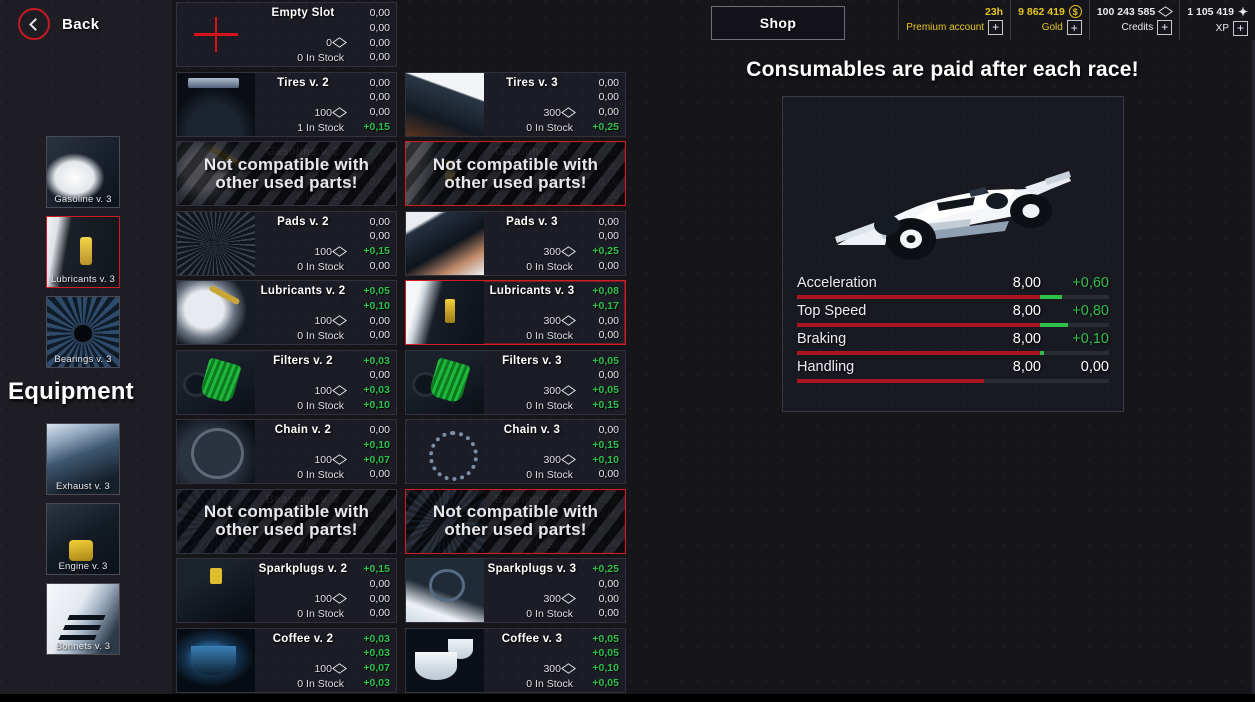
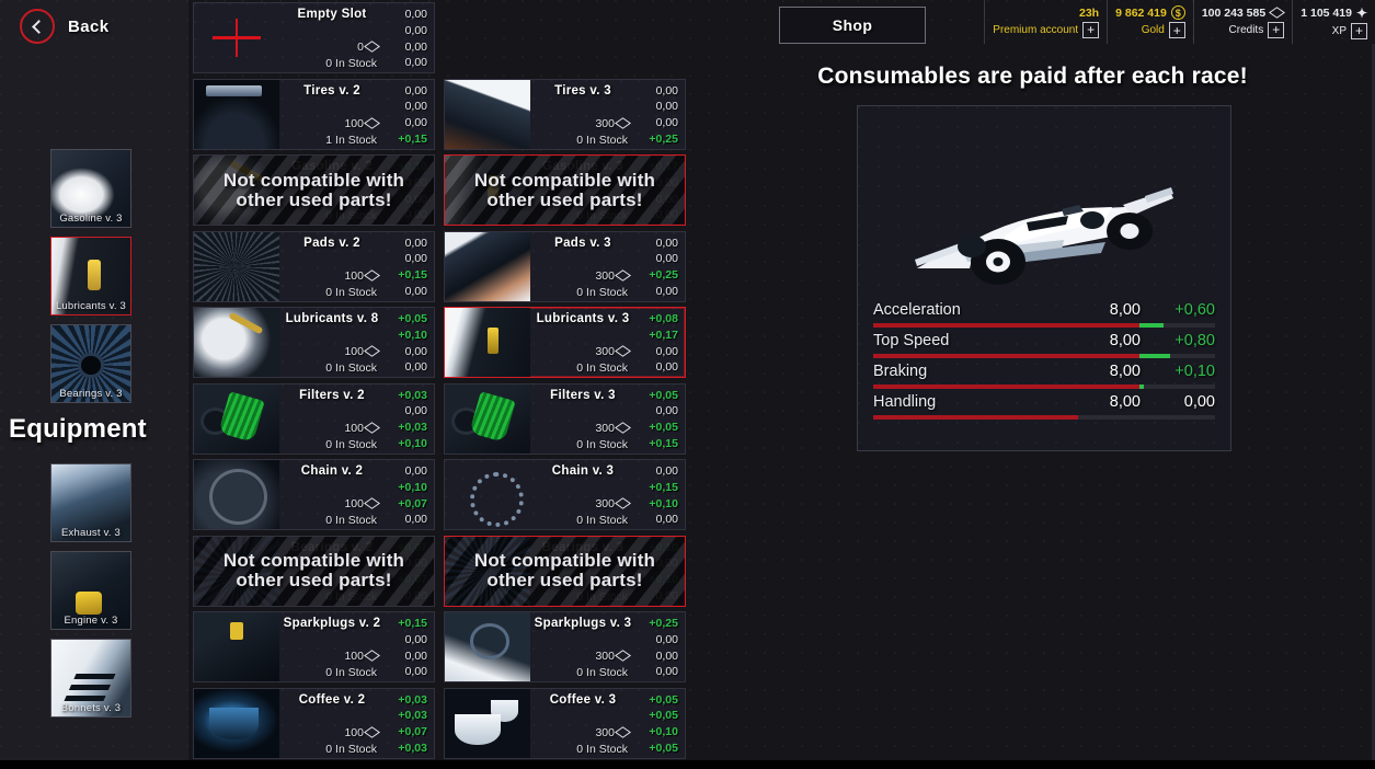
  Back
  Equipment
  Gasoline v. 3
  Lubricants v. 3
  Bearings v. 3
  Exhaust v. 3
  Engine v. 3
  Bonnets v. 3
  Empty Slot
  0
  0 In Stock
  0,00
  0,00
  0,00
  0,00
  Tires v. 2
  100
  1 In Stock
  0,00
  0,00
  0,00
  +0,15
  Tires v. 3
  300
  0 In Stock
  0,00
  0,00
  0,00
  +0,25
  Not compatible with other used parts!
  Not compatible with other used parts!
  Pads v. 2
  100
  0 In Stock
  0,00
  0,00
  +0,15
  0,00
  Pads v. 3
  300
  0 In Stock
  0,00
  0,00
  +0,25
  0,00
- Lubricants v. 2
+ Lubricants v. 8
  100
  0 In Stock
  +0,05
  +0,10
  0,00
  0,00
  Lubricants v. 3
  300
  0 In Stock
  +0,08
  +0,17
  0,00
  0,00
  Filters v. 2
  100
  0 In Stock
  +0,03
  0,00
  +0,03
  +0,10
  Filters v. 3
  300
  0 In Stock
  +0,05
  0,00
  +0,05
  +0,15
  Chain v. 2
  100
  0 In Stock
  0,00
  +0,10
  +0,07
  0,00
  Chain v. 3
  300
  0 In Stock
  0,00
  +0,15
  +0,10
  0,00
  Not compatible with other used parts!
  Not compatible with other used parts!
  Sparkplugs v. 2
  100
  0 In Stock
  +0,15
  0,00
  0,00
  0,00
  Sparkplugs v. 3
  300
  0 In Stock
  +0,25
  0,00
  0,00
  0,00
  Coffee v. 2
  100
  0 In Stock
  +0,03
  +0,03
  +0,07
  +0,03
  Coffee v. 3
  300
  0 In Stock
  +0,05
  +0,05
  +0,10
  +0,05
  Shop
  23h
  Premium account
  +
  9 862 419
  $
  Gold
  +
  100 243 585
  Credits
  +
  1 105 419
  ✦
  XP
  +
  Consumables are paid after each race!
  Acceleration
  8,00
  +0,60
  Top Speed
  8,00
  +0,80
  Braking
  8,00
  +0,10
  Handling
  8,00
  0,00
